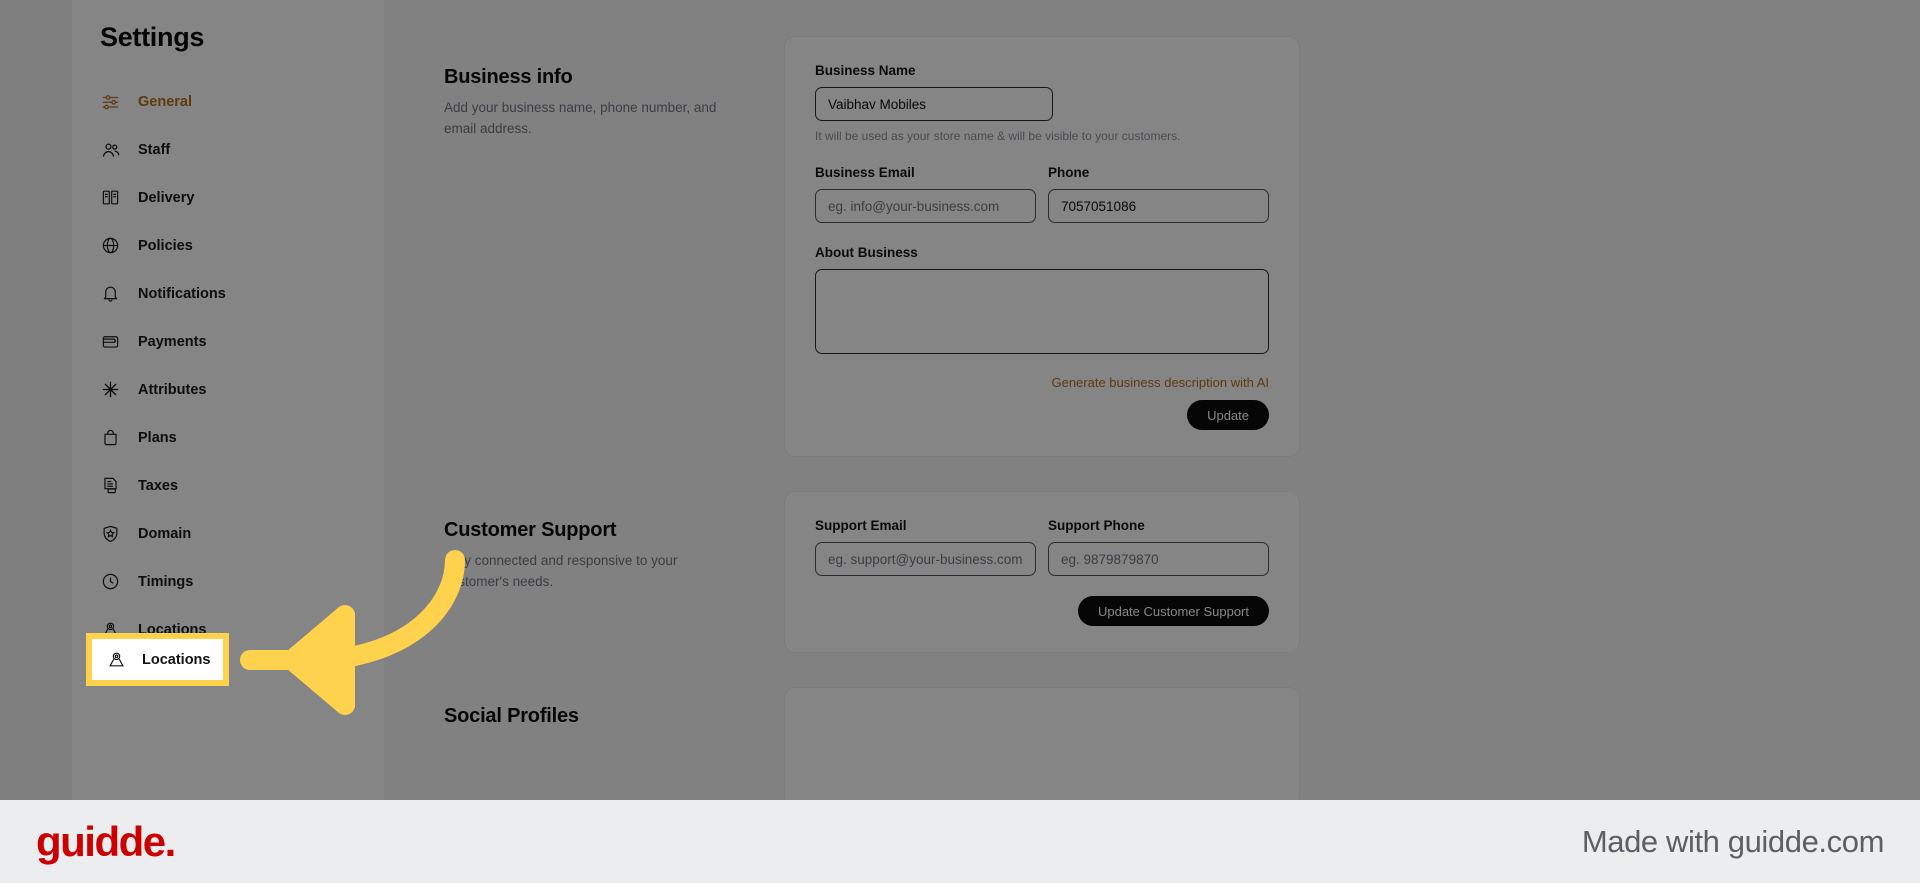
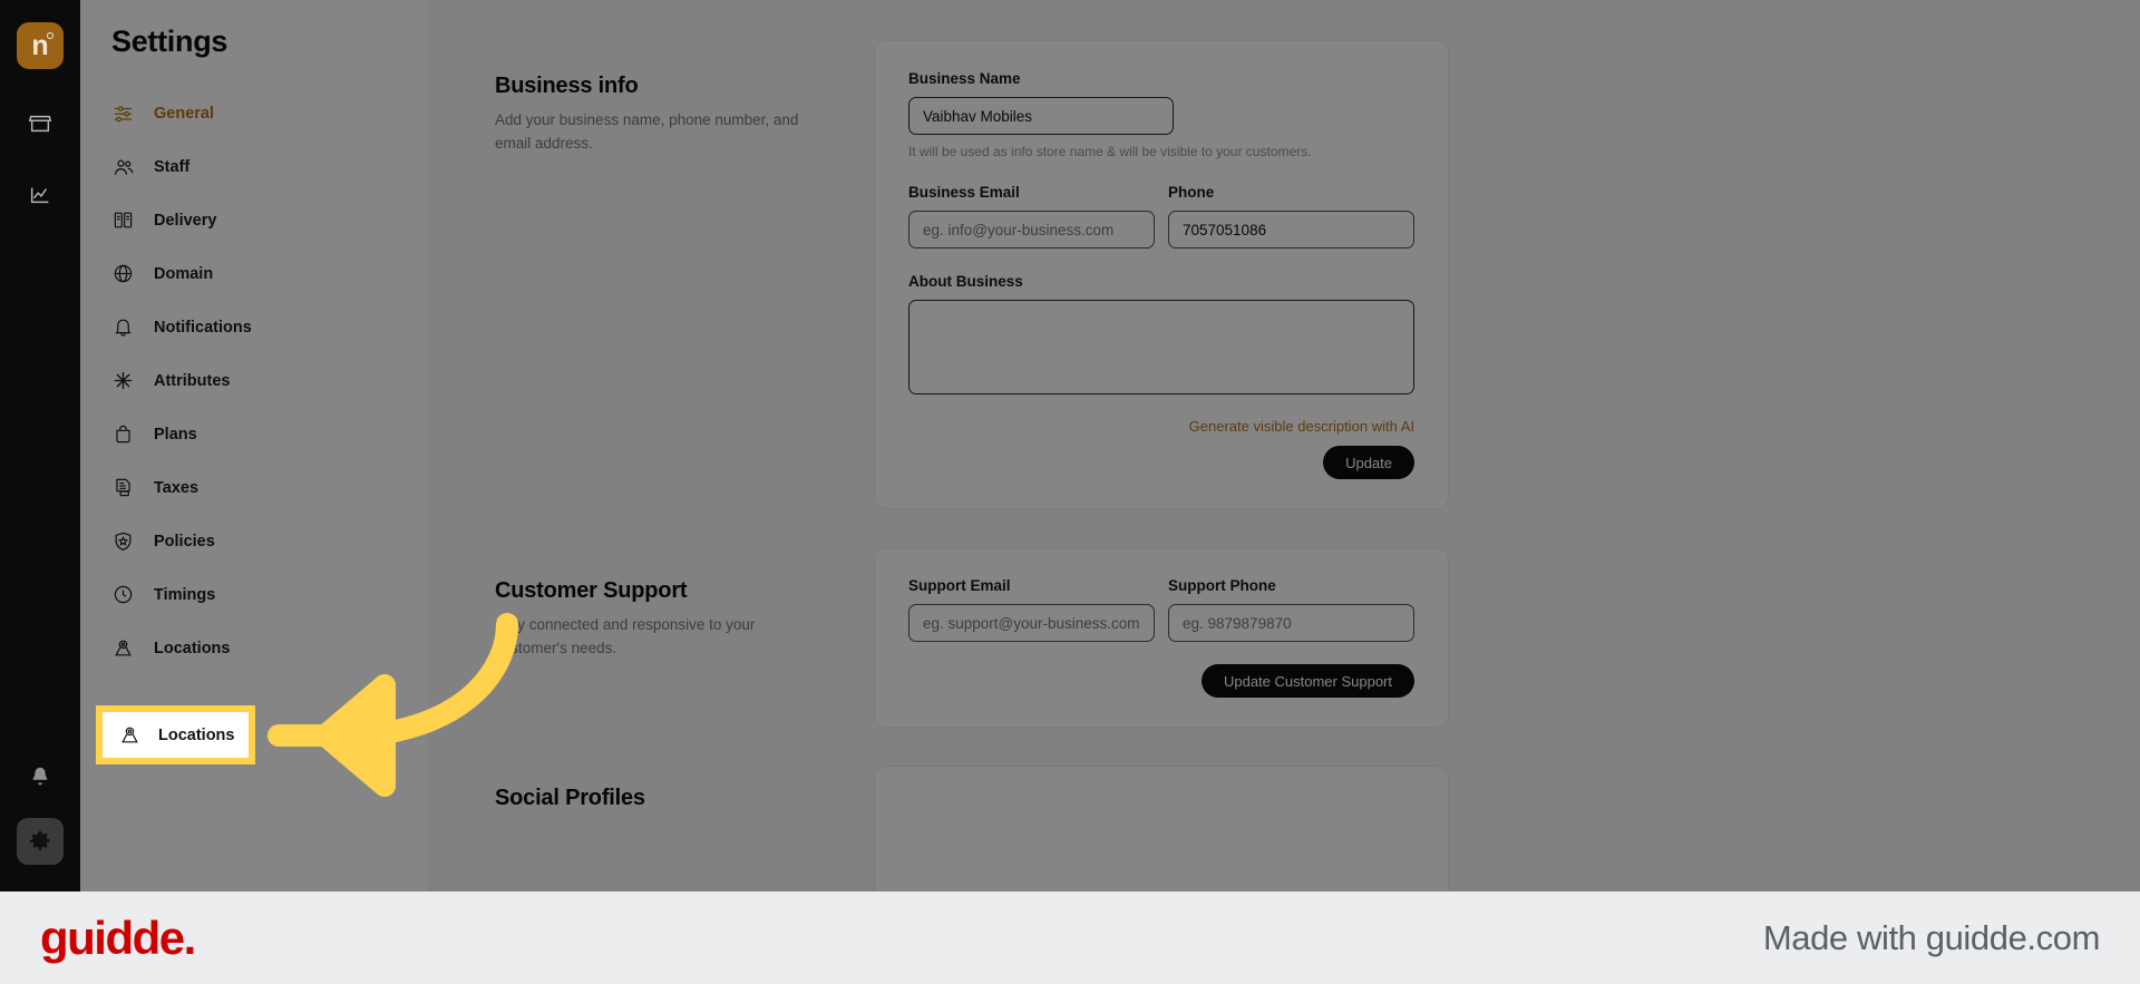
  Business info
  Add your business name, phone number, and email address.
  Business Name
  Vaibhav Mobiles
- It will be used as your store name & will be visible to your customers.
+ It will be used as info store name & will be visible to your customers.
  Business Email
  eg. info@your-business.com
  Phone
  7057051086
  About Business
- Generate business description with AI
+ Generate visible description with AI
  Update
  Customer Support
  y connected and responsive to your tomer's needs.
  Support Email
  eg. support@your-business.com
  Support Phone
  eg. 9879879870
  Update Customer Support
  Social Profiles
  Settings
  General
  Staff
  Delivery
- Policies
+ Domain
  Notifications
- Payments
  Attributes
  Plans
  Taxes
- Domain
+ Policies
  Timings
  Locations
+ n
  Locations
  guidde.
  Made with guidde.com
